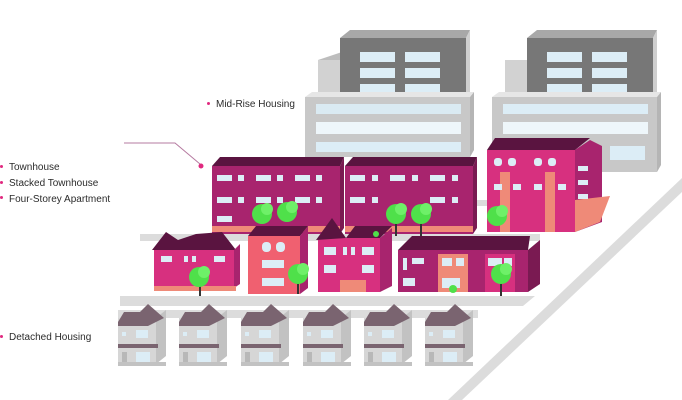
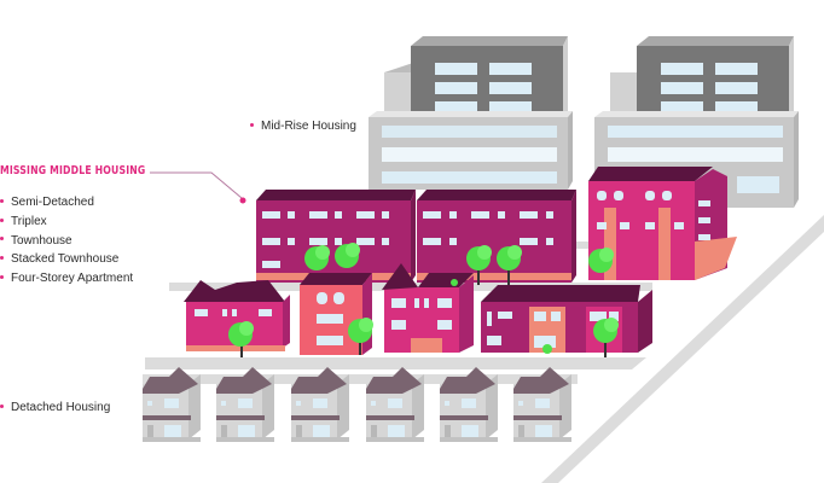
  Mid-Rise Housing
+ MISSING MIDDLE HOUSING
+ Semi-Detached
+ Triplex
  Townhouse
  Stacked Townhouse
  Four-Storey Apartment
  Detached Housing
